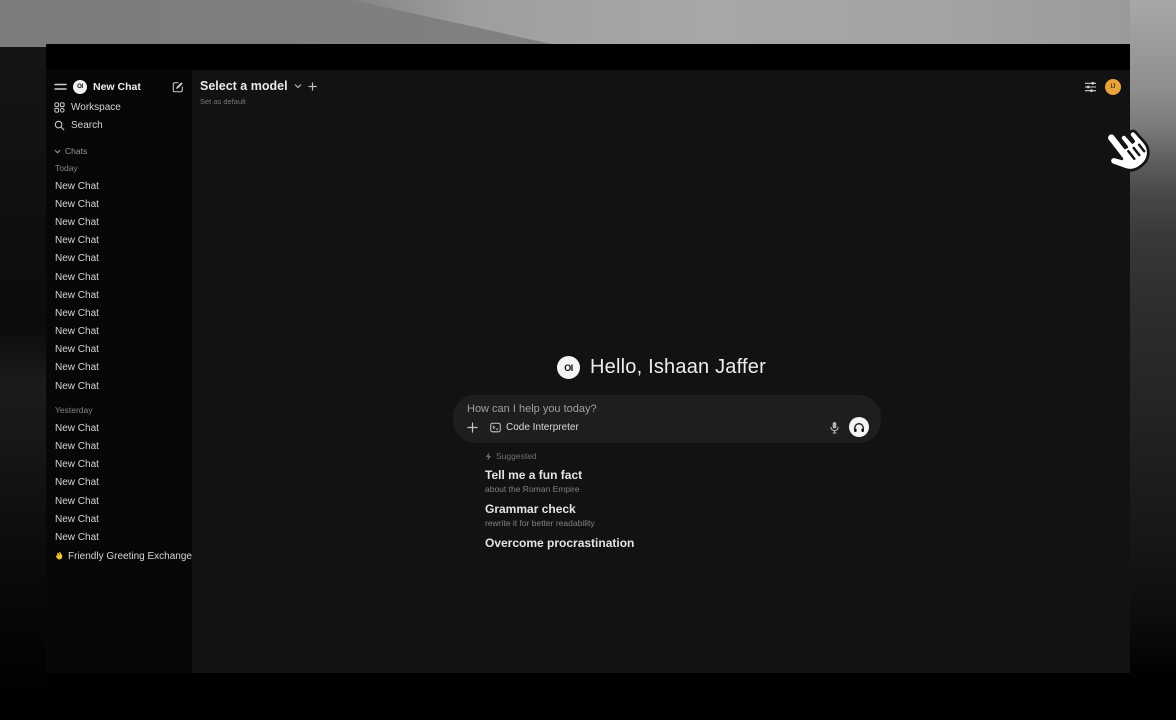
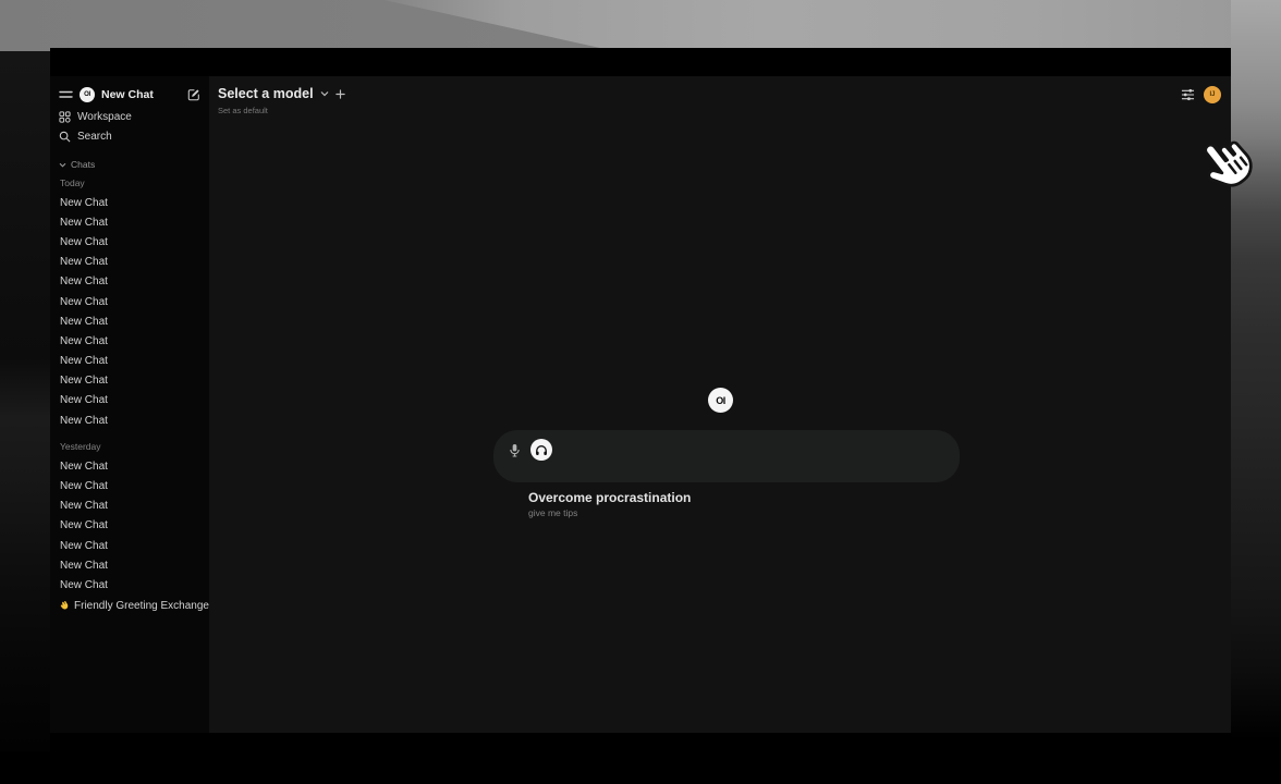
  New Chat
  Workspace
  Search
  Chats
  Today
  New Chat
  New Chat
  New Chat
  New Chat
  New Chat
  New Chat
  New Chat
  New Chat
  New Chat
  New Chat
  New Chat
  New Chat
  Yesterday
  New Chat
  New Chat
  New Chat
  New Chat
  New Chat
  New Chat
  New Chat
  Friendly Greeting Exchange
  Select a model
  Set as default
  OI
- Hello, Ishaan Jaffer
- How can I help you today?
- Code Interpreter
- Suggested
- Tell me a fun fact
- about the Roman Empire
- Grammar check
- rewrite it for better readability
  Overcome procrastination
+ give me tips
